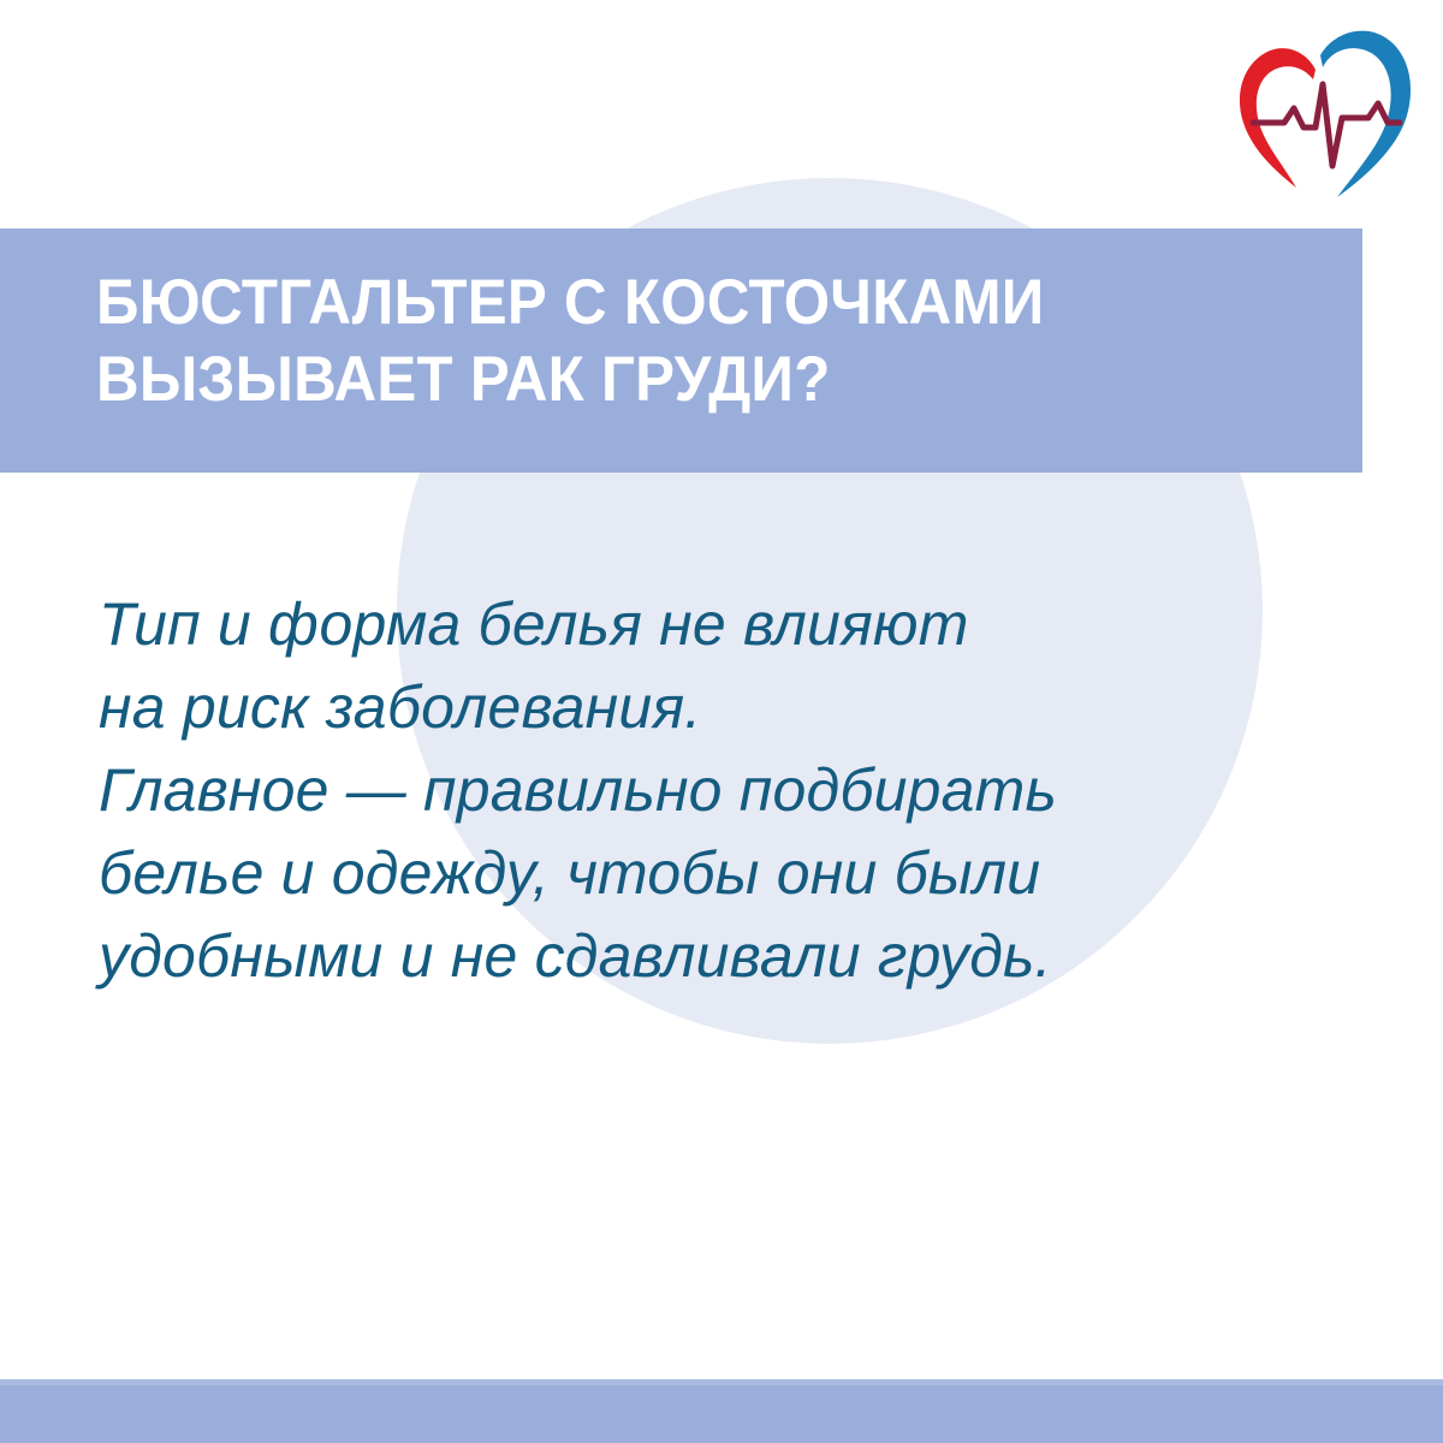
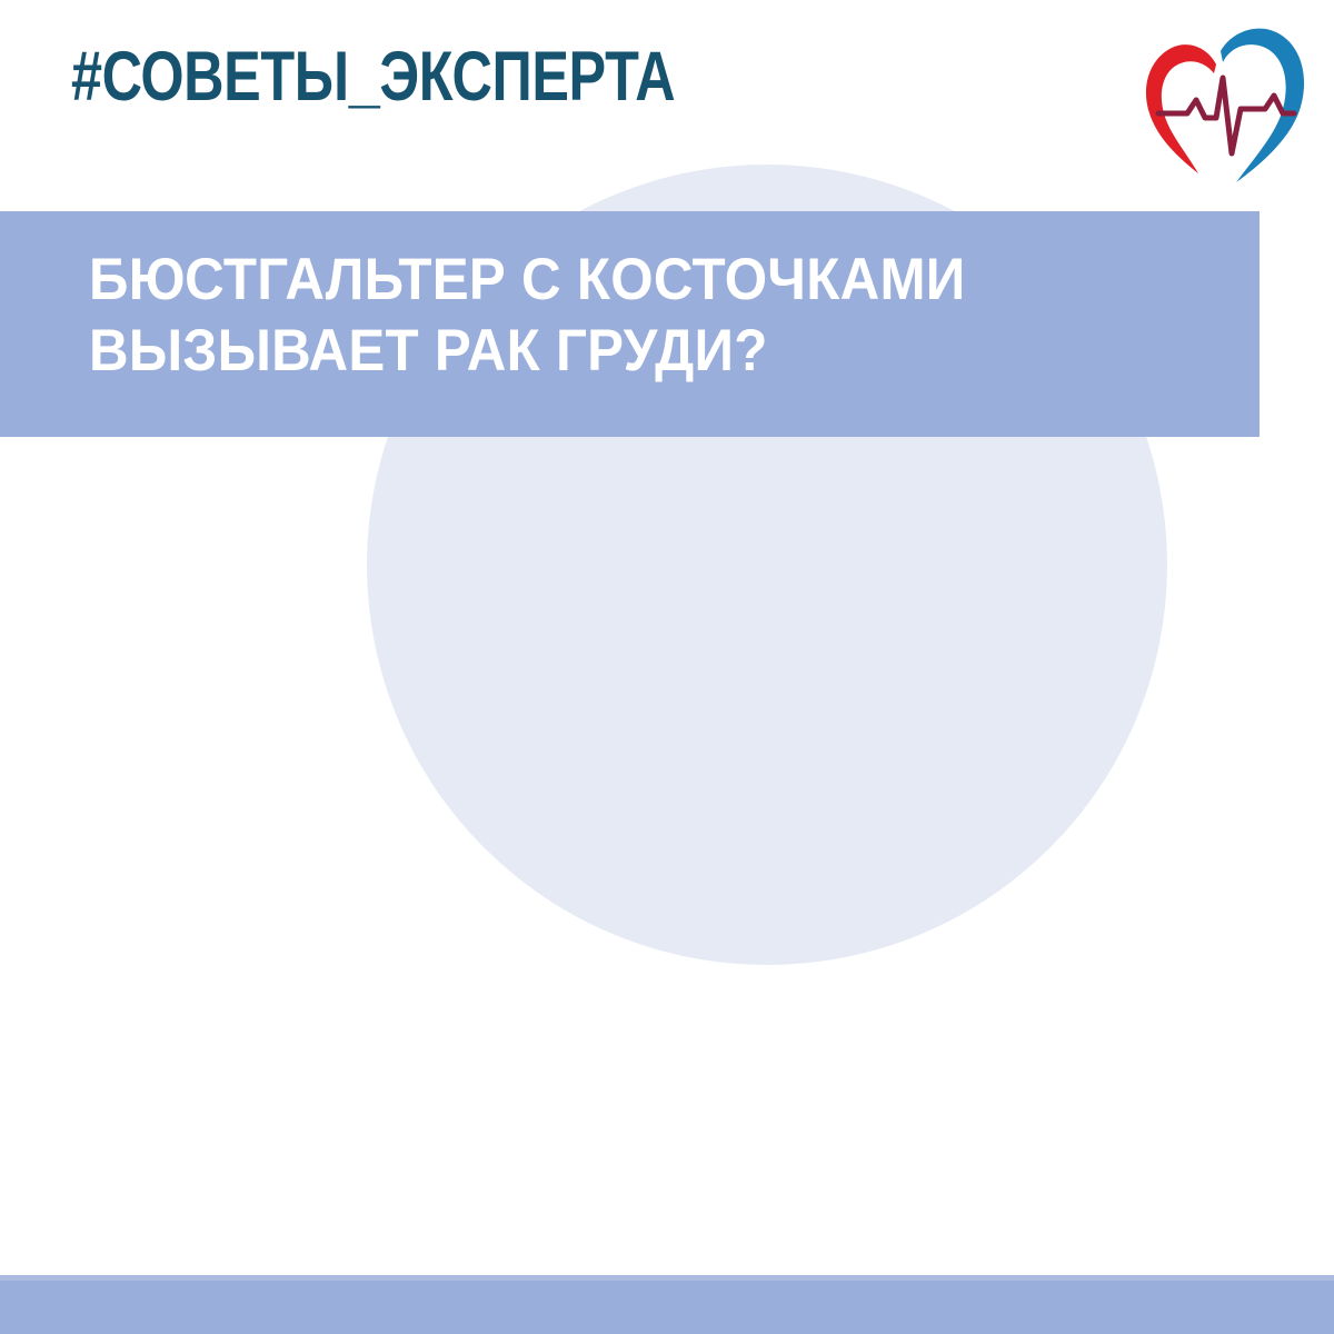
+ #СОВЕТЫ_ЭКСПЕРТА
  БЮСТГАЛЬТЕР С КОСТОЧКАМИ
  ВЫЗЫВАЕТ РАК ГРУДИ?
- Тип и форма белья не влияют
- на риск заболевания.
- Главное — правильно подбирать
- белье и одежду, чтобы они были
- удобными и не сдавливали грудь.
